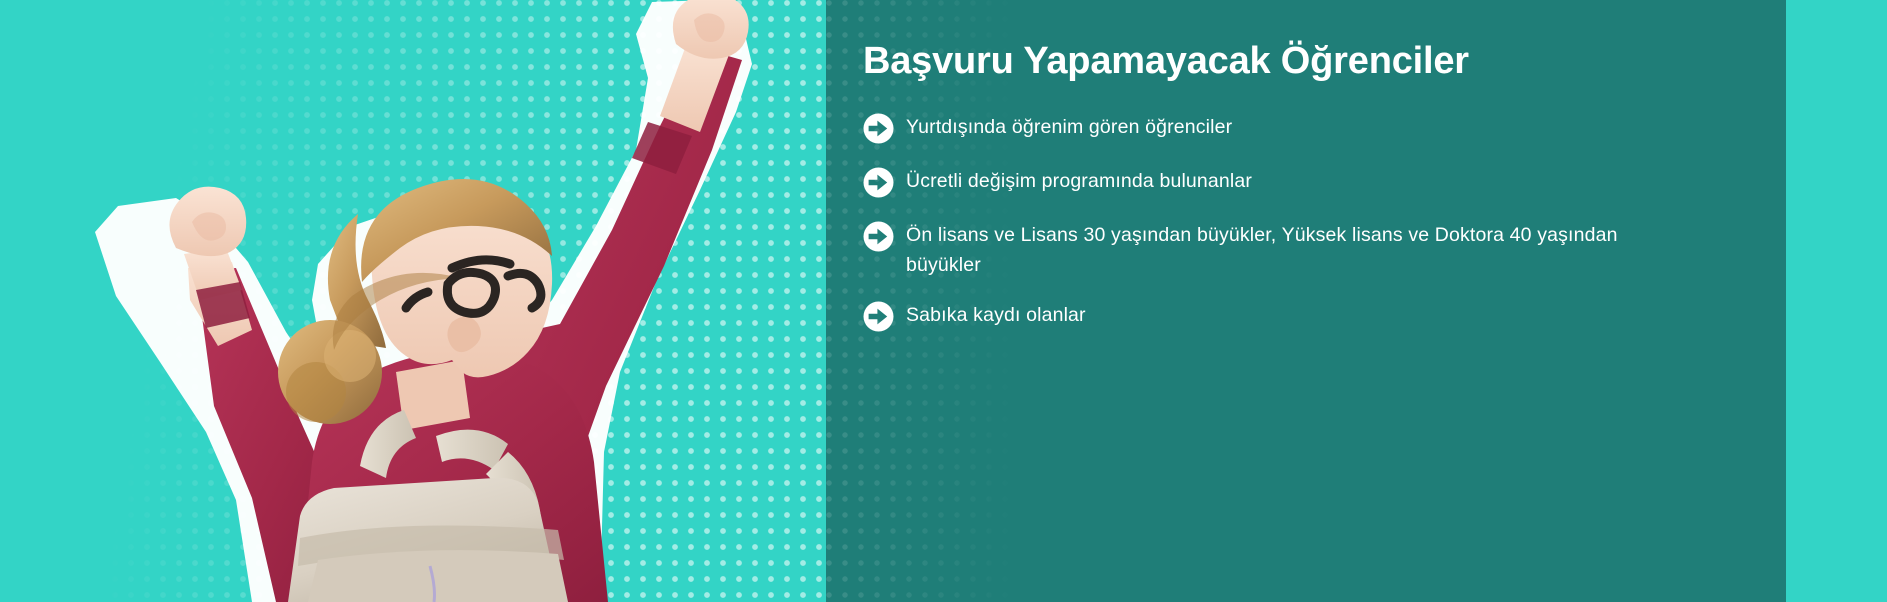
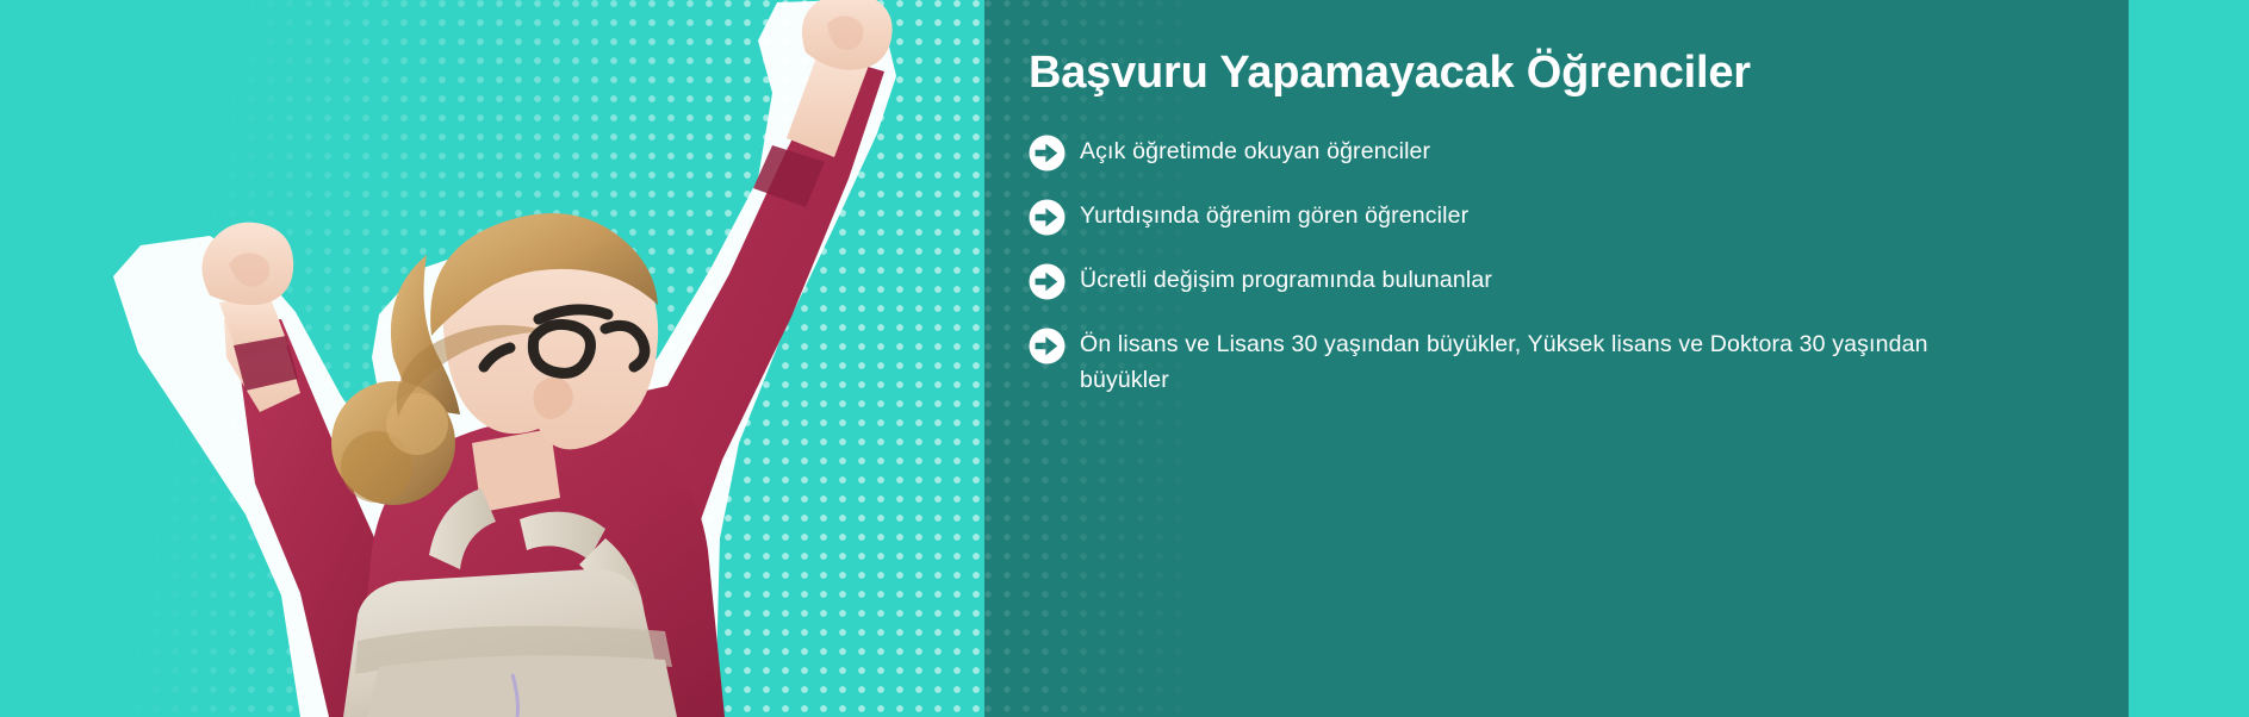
  Başvuru Yapamayacak Öğrenciler
+ Açık öğretimde okuyan öğrenciler
  Yurtdışında öğrenim gören öğrenciler
  Ücretli değişim programında bulunanlar
- Ön lisans ve Lisans 30 yaşından büyükler, Yüksek lisans ve Doktora 40 yaşından büyükler
+ Ön lisans ve Lisans 30 yaşından büyükler, Yüksek lisans ve Doktora 30 yaşından büyükler
- Sabıka kaydı olanlar
